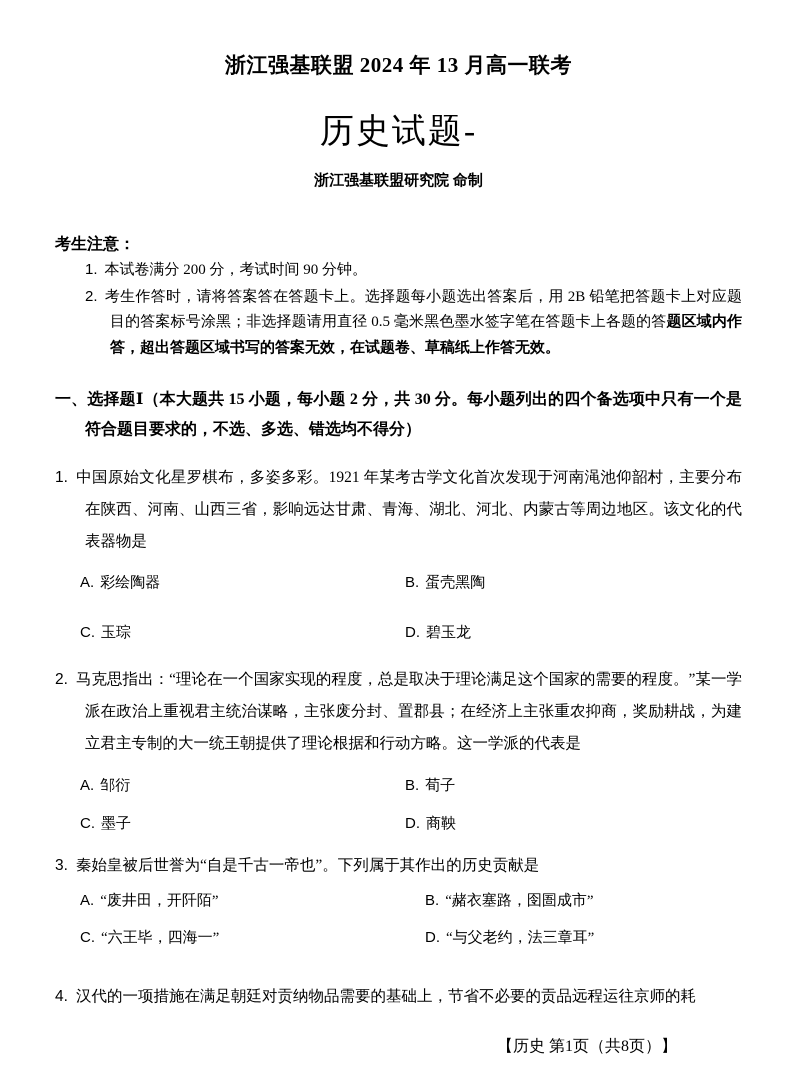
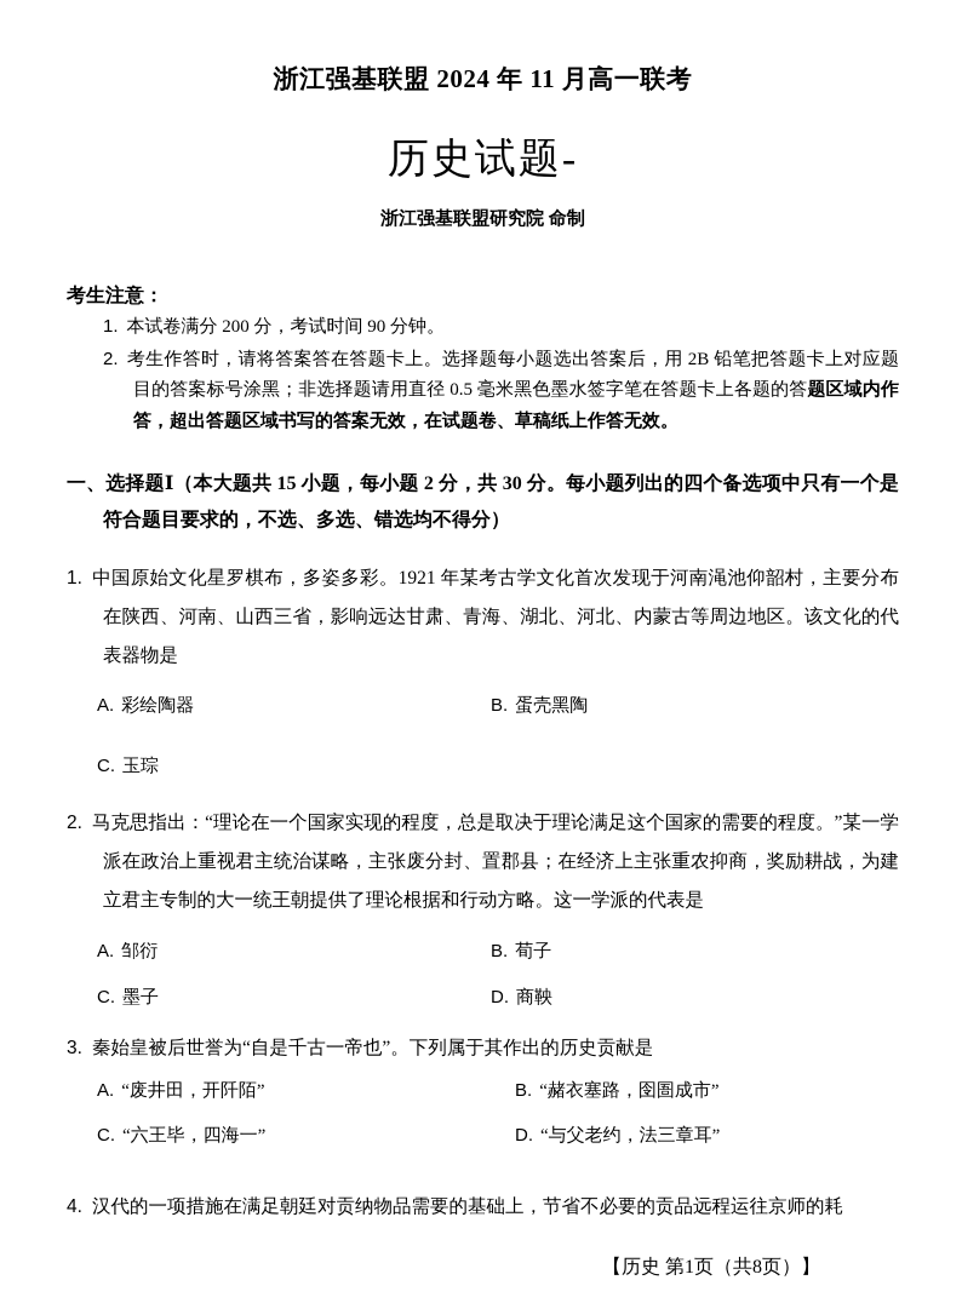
- 浙江强基联盟 2024 年 13 月高一联考
+ 浙江强基联盟 2024 年 11 月高一联考
  历史试题-
  浙江强基联盟研究院 命制
  考生注意：
  1. 本试卷满分 200 分，考试时间 90 分钟。
  2. 考生作答时，请将答案答在答题卡上。选择题每小题选出答案后，用 2B 铅笔把答题卡上对应题目的答案标号涂黑；非选择题请用直径 0.5 毫米黑色墨水签字笔在答题卡上各题的答题区域内作答，超出答题区域书写的答案无效，在试题卷、草稿纸上作答无效。
  一、选择题Ⅰ（本大题共 15 小题，每小题 2 分，共 30 分。每小题列出的四个备选项中只有一个是符合题目要求的，不选、多选、错选均不得分）
  1. 中国原始文化星罗棋布，多姿多彩。1921 年某考古学文化首次发现于河南渑池仰韶村，主要分布在陕西、河南、山西三省，影响远达甘肃、青海、湖北、河北、内蒙古等周边地区。该文化的代表器物是
  A. 彩绘陶器
  B. 蛋壳黑陶
  C. 玉琮
- D. 碧玉龙
  2. 马克思指出：“理论在一个国家实现的程度，总是取决于理论满足这个国家的需要的程度。”某一学派在政治上重视君主统治谋略，主张废分封、置郡县；在经济上主张重农抑商，奖励耕战，为建立君主专制的大一统王朝提供了理论根据和行动方略。这一学派的代表是
  A. 邹衍
  B. 荀子
  C. 墨子
  D. 商鞅
  3. 秦始皇被后世誉为“自是千古一帝也”。下列属于其作出的历史贡献是
  A. “废井田，开阡陌”
  B. “赭衣塞路，囹圄成市”
  C. “六王毕，四海一”
  D. “与父老约，法三章耳”
  4. 汉代的一项措施在满足朝廷对贡纳物品需要的基础上，节省不必要的贡品远程运往京师的耗
  【历史 第1页（共8页）】
